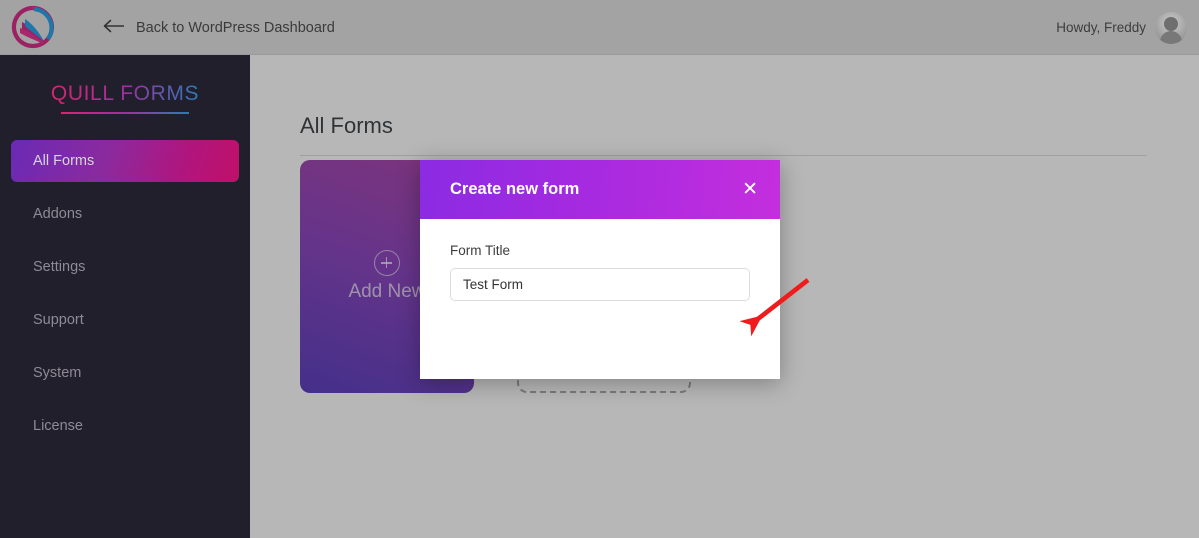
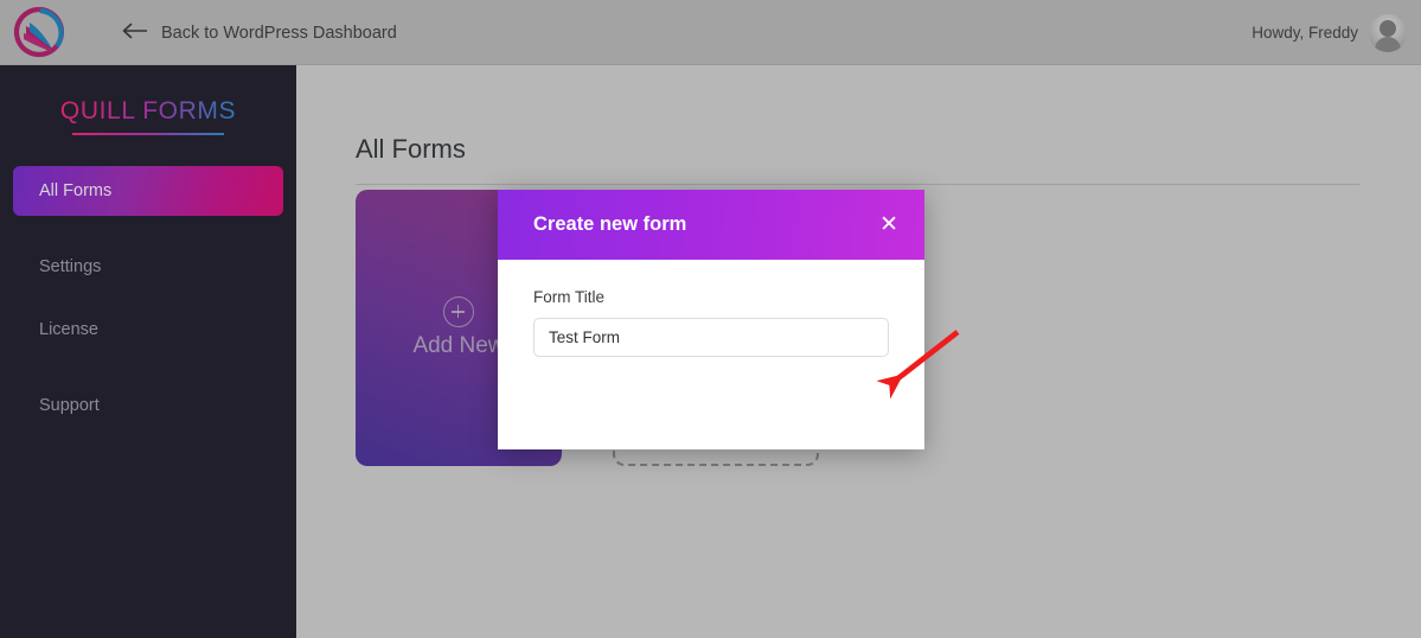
  Back to WordPress Dashboard
  Howdy, Freddy
  QUILL FORMS
  All Forms
- Addons
  Settings
- Support
+ License
- System
- License
+ Support
  All Forms
  Add New
  Create new form
  ✕
  Form Title
  Test Form
